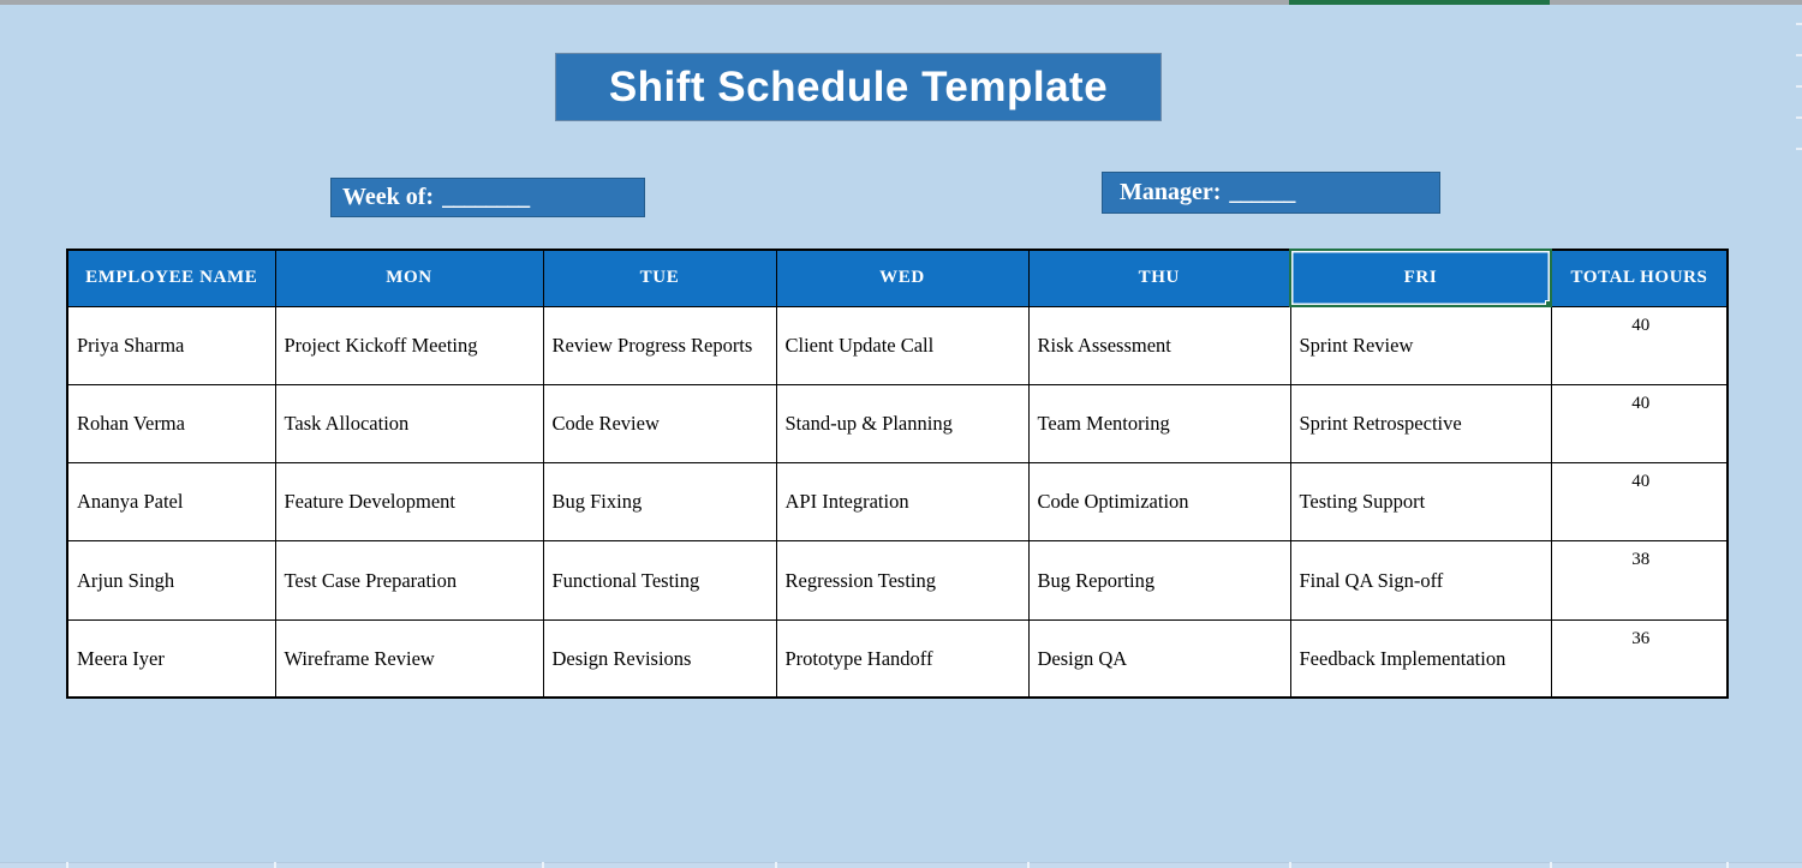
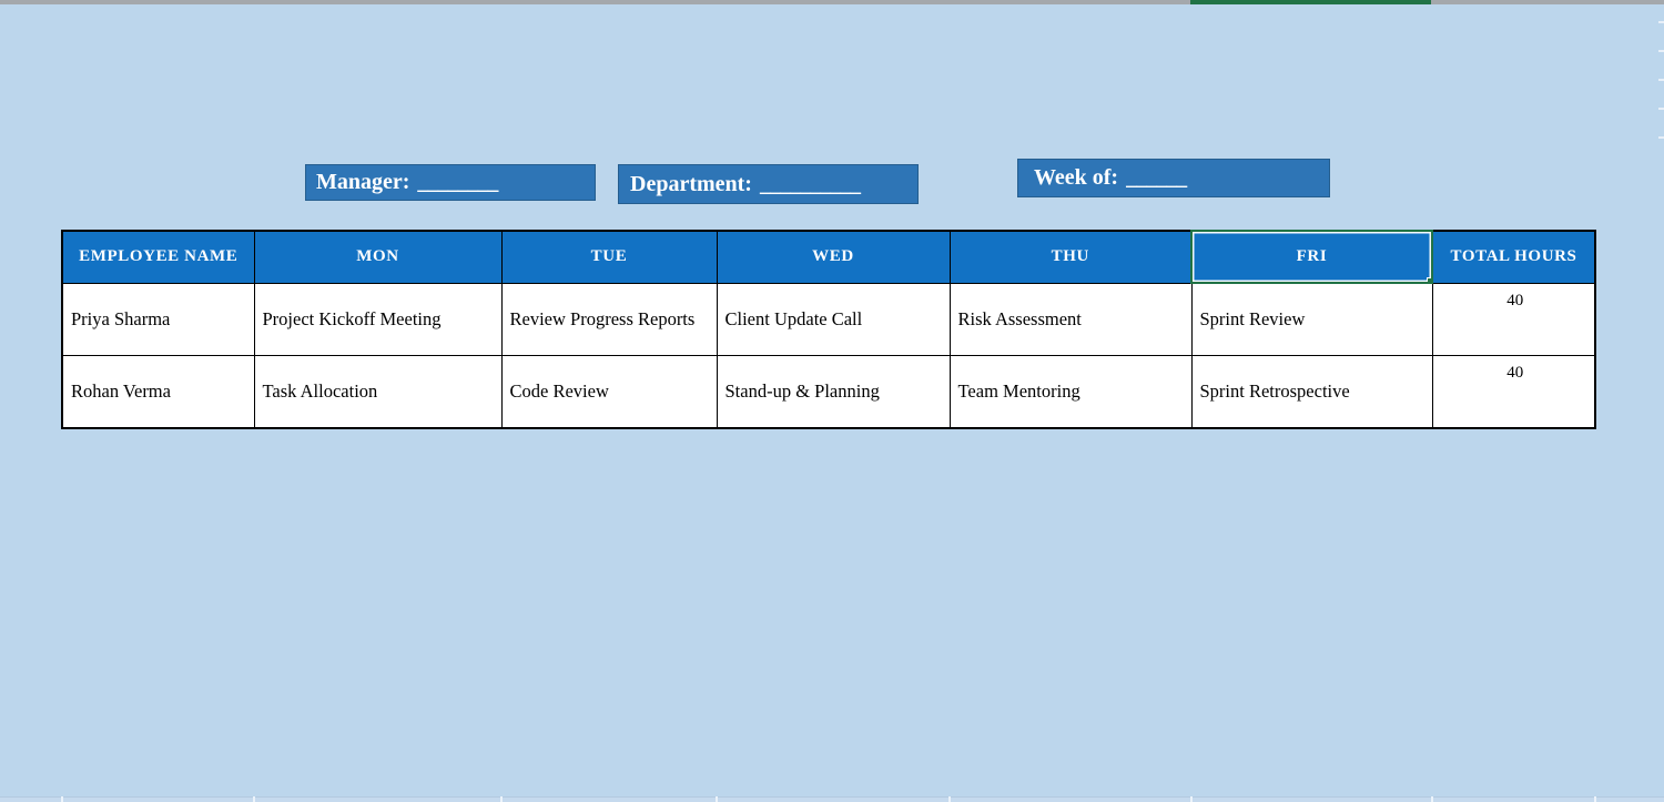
- Shift Schedule Template
- Week of:
+ Manager:
  ________
+ Department:
+ __________
- Manager:
+ Week of:
  ______
  EMPLOYEE NAME	MON	TUE	WED	THU	FRI	TOTAL HOURS
  Priya Sharma	Project Kickoff Meeting	Review Progress Reports	Client Update Call	Risk Assessment	Sprint Review	40
  Rohan Verma	Task Allocation	Code Review	Stand-up & Planning	Team Mentoring	Sprint Retrospective	40
- Ananya Patel	Feature Development	Bug Fixing	API Integration	Code Optimization	Testing Support	40
- Arjun Singh	Test Case Preparation	Functional Testing	Regression Testing	Bug Reporting	Final QA Sign-off	38
- Meera Iyer	Wireframe Review	Design Revisions	Prototype Handoff	Design QA	Feedback Implementation	36
